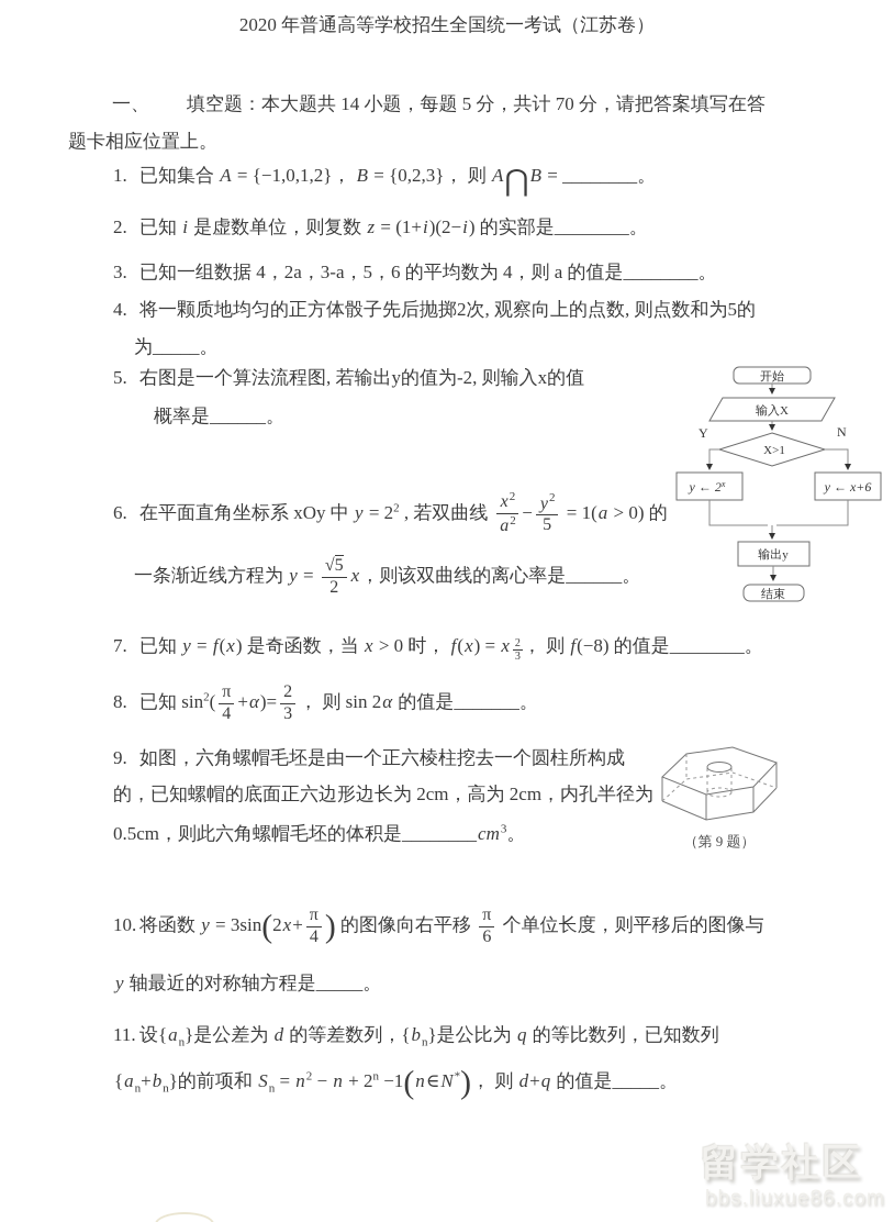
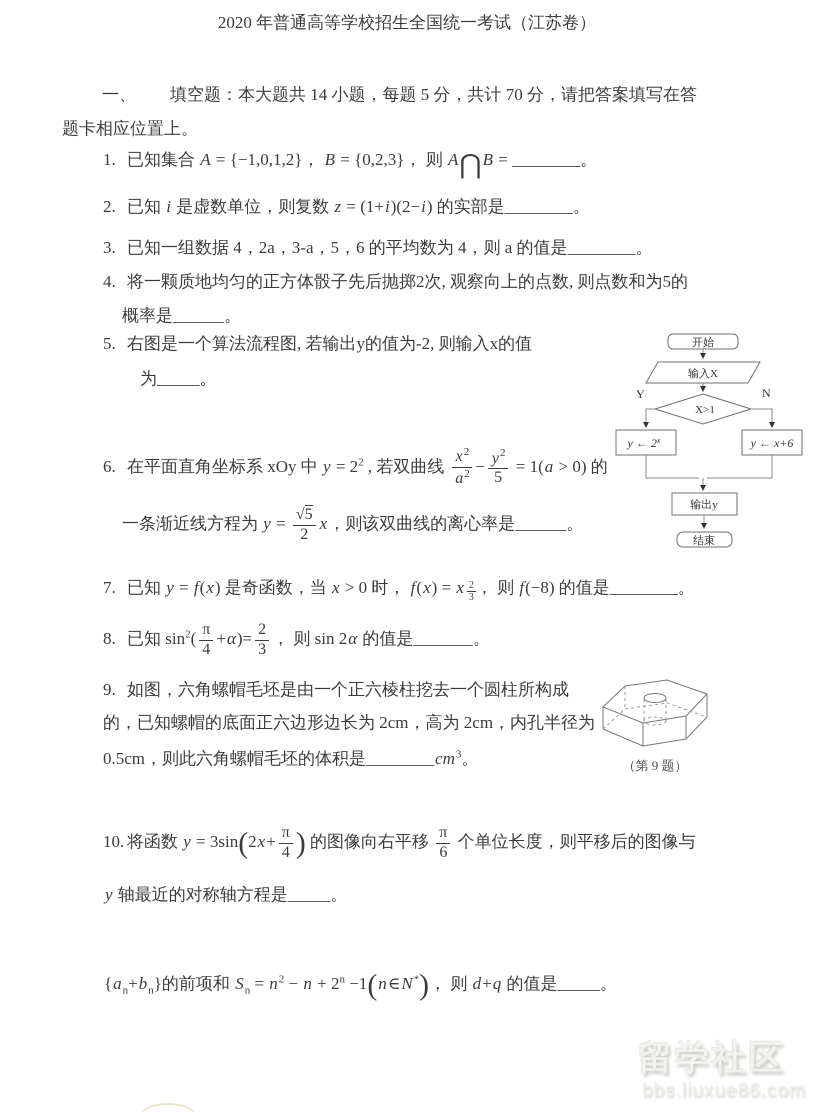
  2020 年普通高等学校招生全国统一考试（江苏卷）
  一、 填空题：本大题共 14 小题，每题 5 分，共计 70 分，请把答案填写在答
  题卡相应位置上。
  1. 已知集合 A = {−1,0,1,2}， B = {0,2,3}， 则 A⋂B = ________。
  2. 已知 i 是虚数单位，则复数 z = (1+i)(2−i) 的实部是________。
  3. 已知一组数据 4，2a，3-a，5，6 的平均数为 4，则 a 的值是________。
  4. 将一颗质地均匀的正方体骰子先后抛掷2次, 观察向上的点数, 则点数和为5的
- 为_____。
+ 概率是______。
  5. 右图是一个算法流程图, 若输出y的值为-2, 则输入x的值
- 概率是______。
+ 为_____。
  6. 在平面直角坐标系 xOy 中 y = 22 , 若双曲线
  x2
  a2
  −
  y2
  5
  = 1(a > 0) 的
  一条渐近线方程为 y =
  √5
  2
  x，则该双曲线的离心率是______。
  7. 已知 y = f(x) 是奇函数，当 x > 0 时， f(x) = x
  2
  3
  ， 则 f(−8) 的值是________。
  8. 已知 sin2(
  π
  4
  +α)=
  2
  3
  ， 则 sin 2α 的值是_______。
  9. 如图，六角螺帽毛坯是由一个正六棱柱挖去一个圆柱所构成
  的，已知螺帽的底面正六边形边长为 2cm，高为 2cm，内孔半径为
  0.5cm，则此六角螺帽毛坯的体积是________cm3。
  10. 将函数 y = 3sin(2x+
  π
  4
  ) 的图像向右平移
  π
  6
  个单位长度，则平移后的图像与
  y 轴最近的对称轴方程是_____。
- 11. 设{an}是公差为 d 的等差数列，{bn}是公比为 q 的等比数列，已知数列
  {an+bn}的前项和 Sn = n2 − n + 2n −1(n∈N*)， 则 d+q 的值是_____。
  开始
  输入X
  X>1
  Y
  N
  y ← 2x
  y ← x+6
  输出y
  结束
  （第 9 题）
  留学社区
  bbs.liuxue86.com
